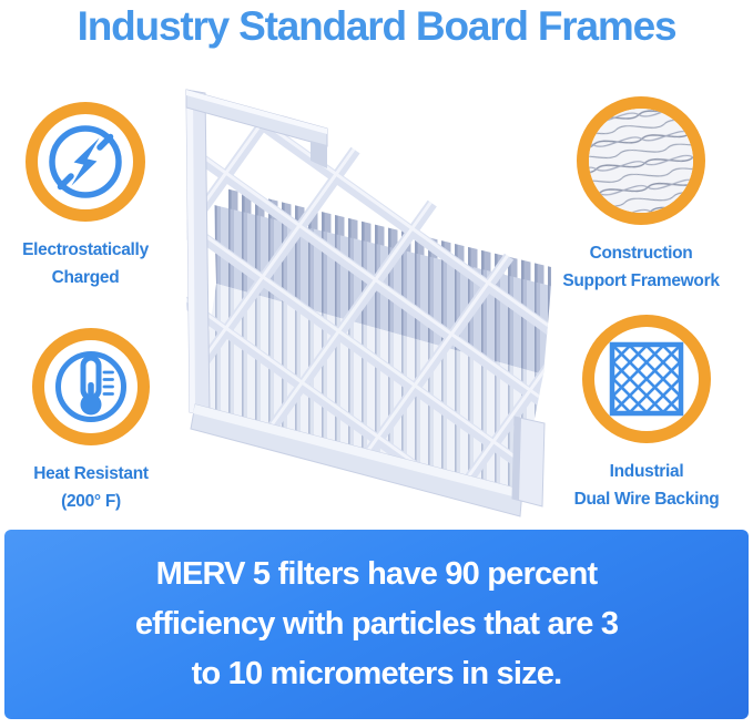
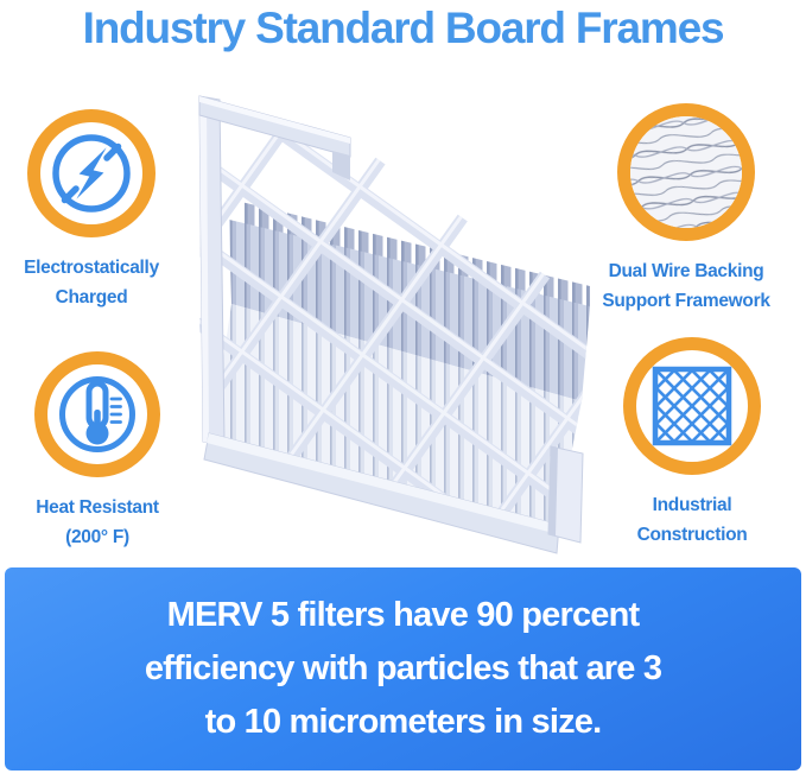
  Industry Standard Board Frames
  Electrostatically
  Charged
- Construction
+ Dual Wire Backing
  Support Framework
  Heat Resistant
  (200° F)
  Industrial
- Dual Wire Backing
+ Construction
  MERV 5 filters have 90 percent
  efficiency with particles that are 3
  to 10 micrometers in size.
